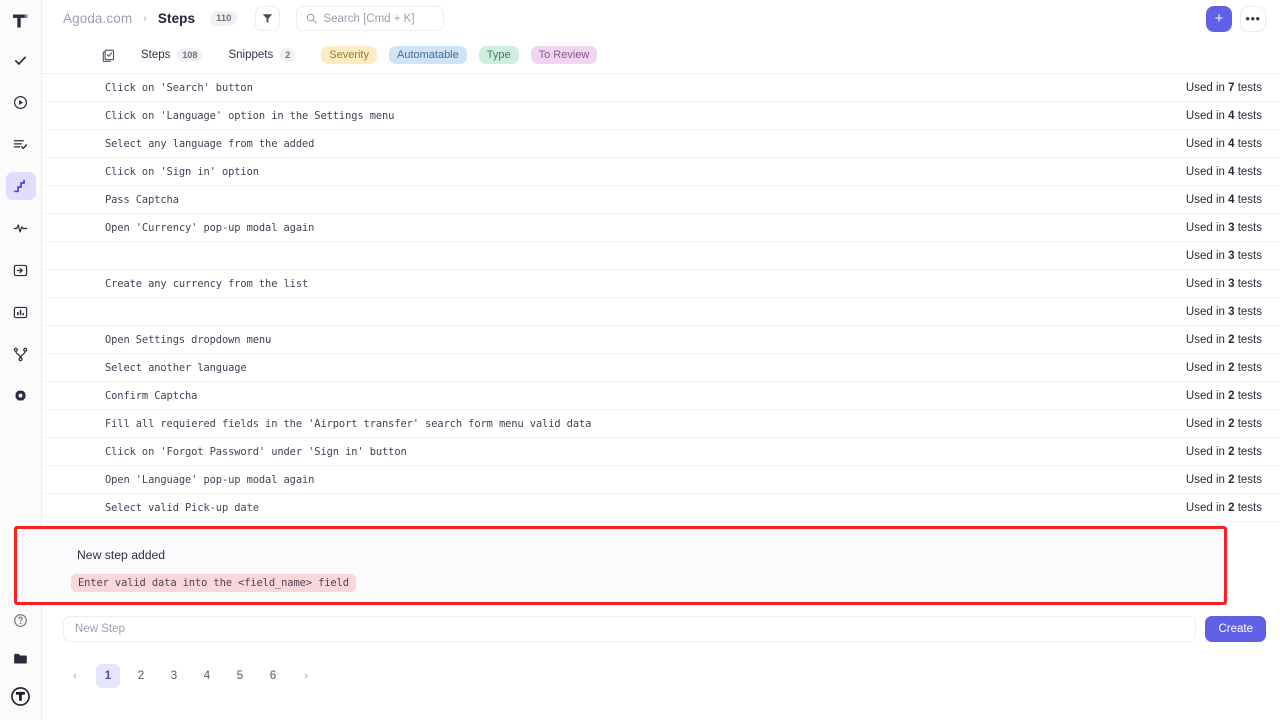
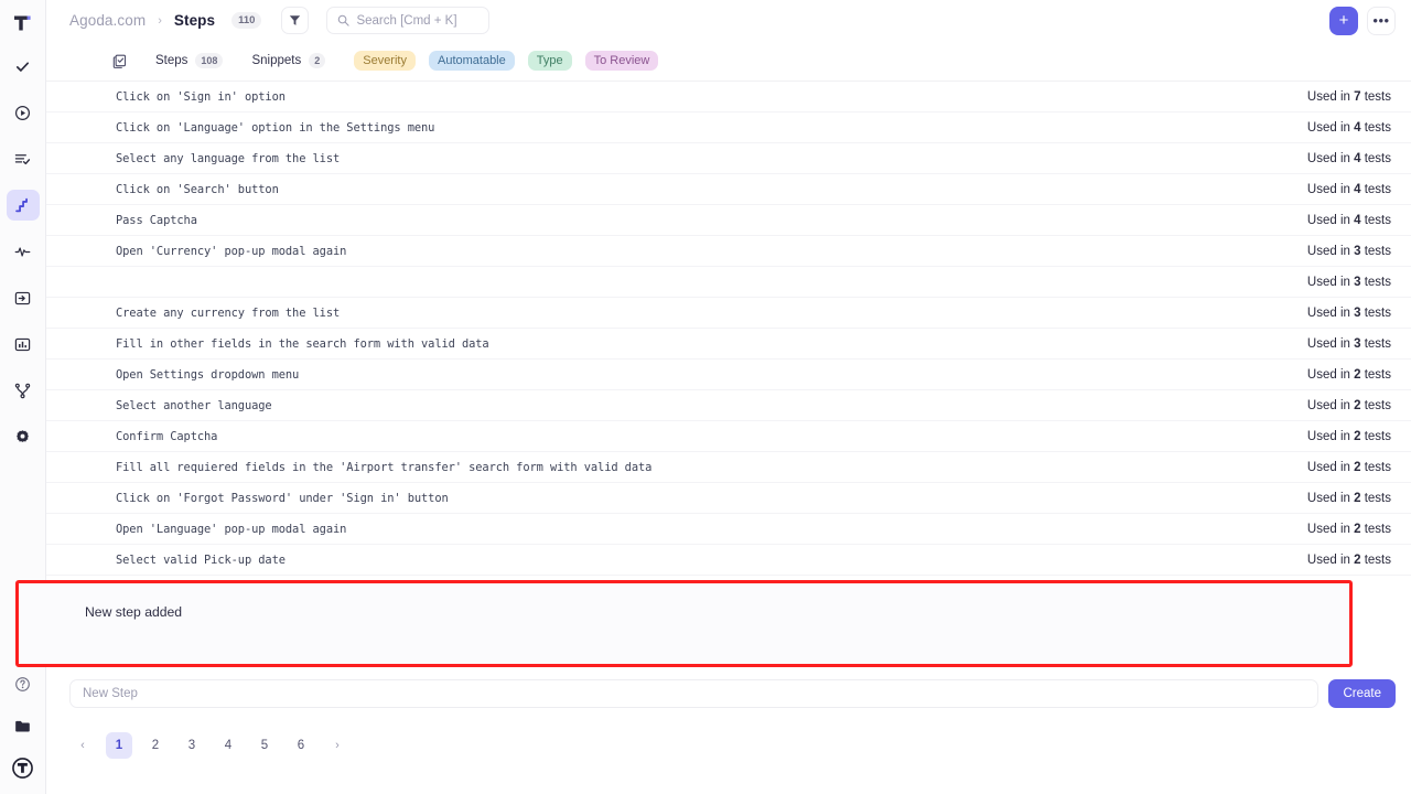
  Agoda.com
  ›
  Steps
  110
  Search [Cmd + K]
  +
  •••
  Steps
  108
  Snippets
  2
  Severity
  Automatable
  Type
  To Review
- Click on 'Search' button
+ Click on 'Sign in' option
  Used in 7 tests
  Click on 'Language' option in the Settings menu
  Used in 4 tests
- Select any language from the added
+ Select any language from the list
  Used in 4 tests
- Click on 'Sign in' option
+ Click on 'Search' button
  Used in 4 tests
  Pass Captcha
  Used in 4 tests
  Open 'Currency' pop-up modal again
  Used in 3 tests
  Used in 3 tests
  Create any currency from the list
  Used in 3 tests
+ Fill in other fields in the search form with valid data
  Used in 3 tests
  Open Settings dropdown menu
  Used in 2 tests
  Select another language
  Used in 2 tests
  Confirm Captcha
  Used in 2 tests
- Fill all requiered fields in the 'Airport transfer' search form menu valid data
+ Fill all requiered fields in the 'Airport transfer' search form with valid data
  Used in 2 tests
  Click on 'Forgot Password' under 'Sign in' button
  Used in 2 tests
  Open 'Language' pop-up modal again
  Used in 2 tests
  Select valid Pick-up date
  Used in 2 tests
  New step added
- Enter valid data into the <field_name> field
  New Step
  Create
  ‹
  1
  2
  3
  4
  5
  6
  ›
